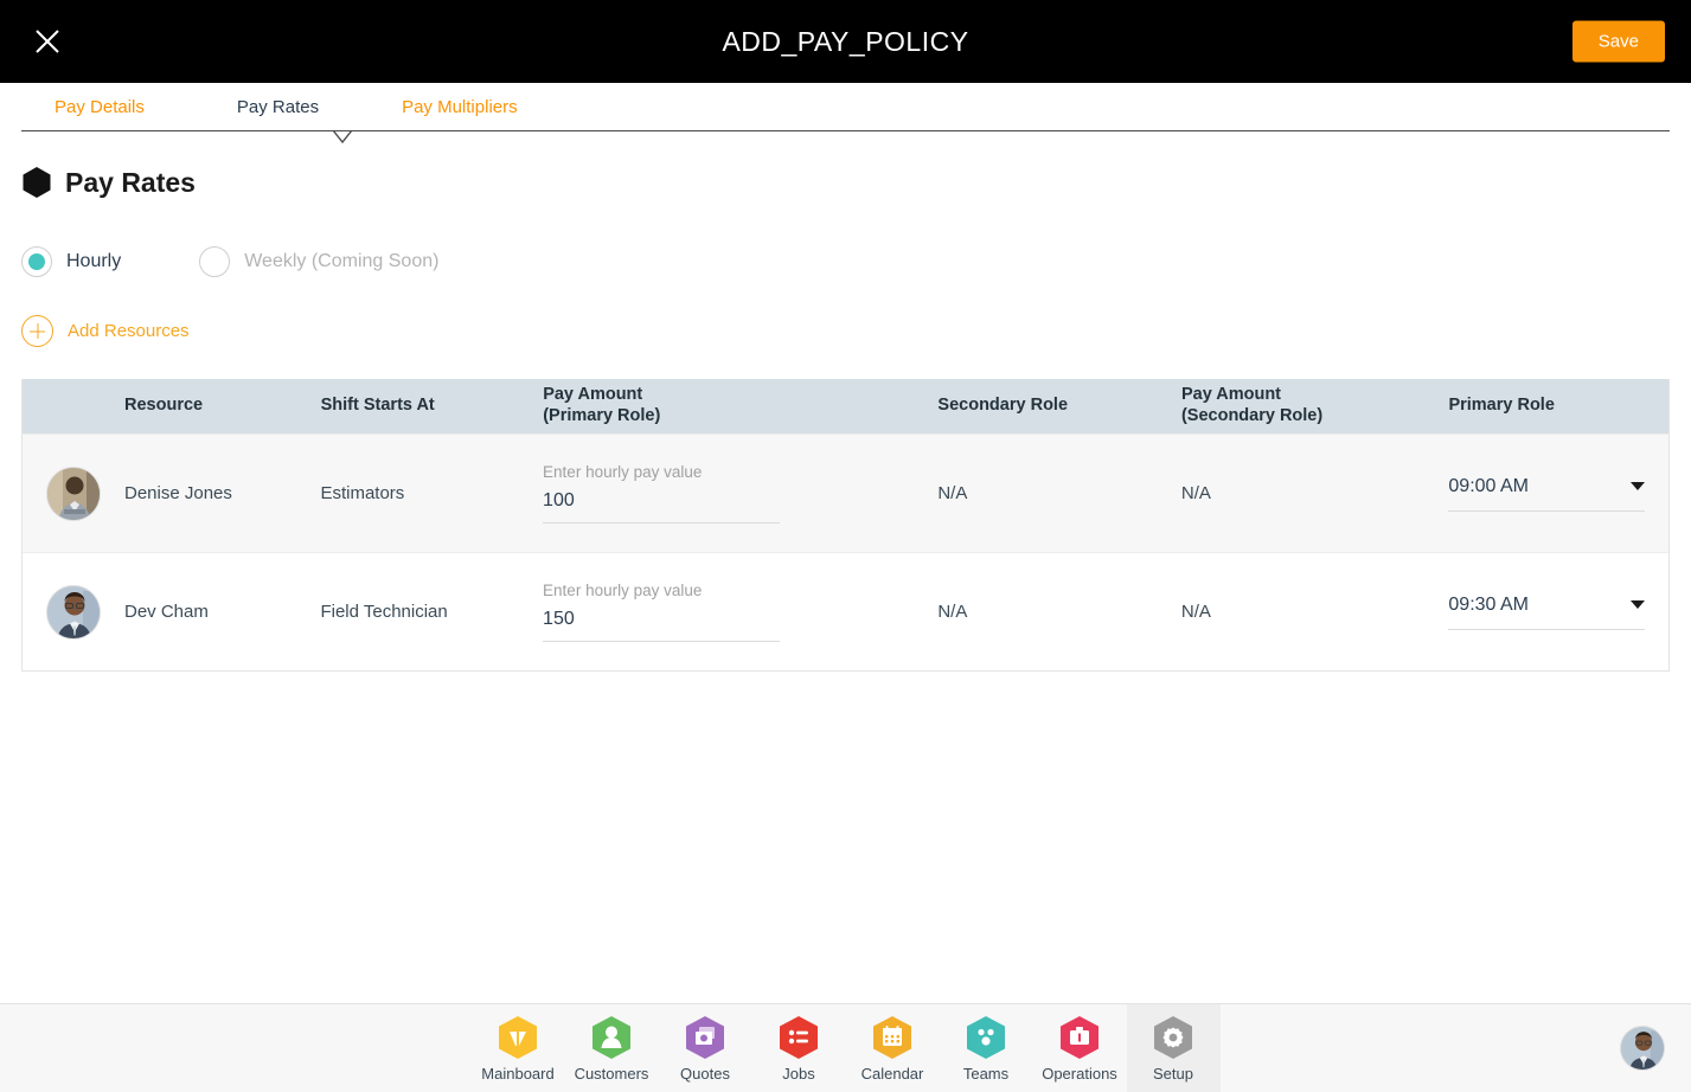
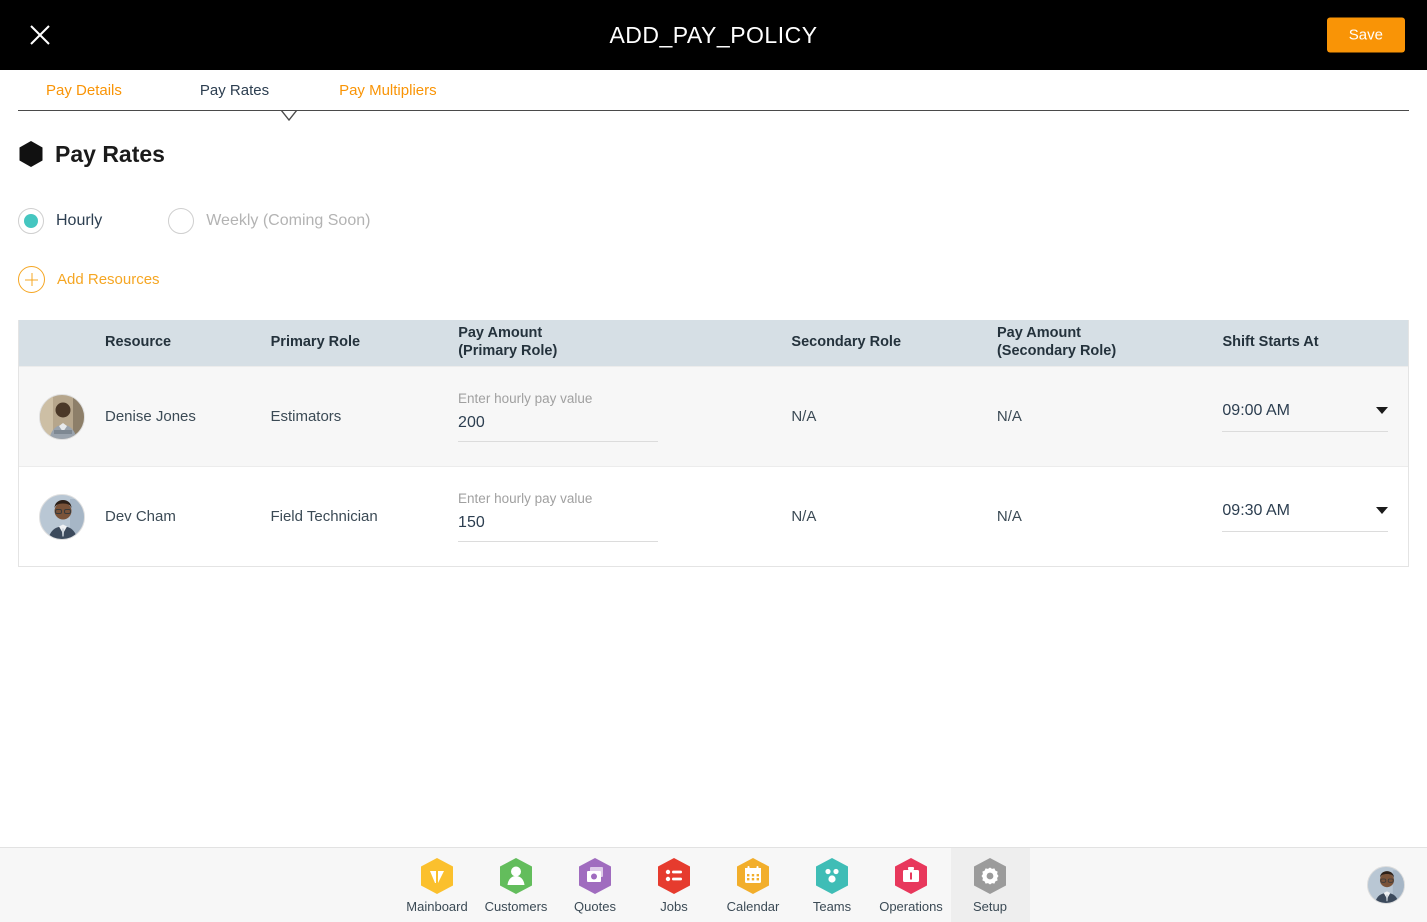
  ADD_PAY_POLICY
  Save
  Pay Details
  Pay Rates
  Pay Multipliers
  Pay Rates
  Hourly
  Weekly (Coming Soon)
  Add Resources
  Resource
- Shift Starts At
+ Primary Role
  Pay Amount
  (Primary Role)
  Secondary Role
  Pay Amount
  (Secondary Role)
- Primary Role
+ Shift Starts At
  Denise Jones
  Estimators
  Enter hourly pay value
- 100
+ 200
  N/A
  N/A
  09:00 AM
  Dev Cham
  Field Technician
  Enter hourly pay value
  150
  N/A
  N/A
  09:30 AM
  Mainboard
  Customers
  Quotes
  Jobs
  Calendar
  Teams
  Operations
  Setup
